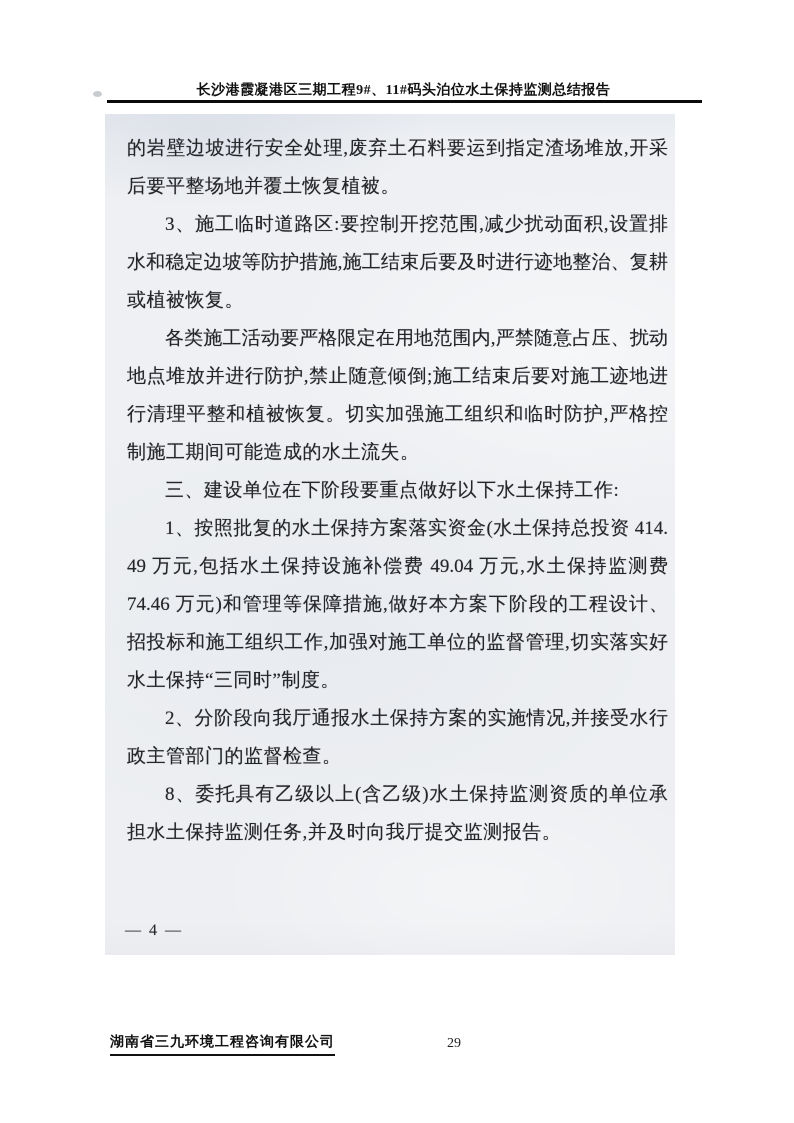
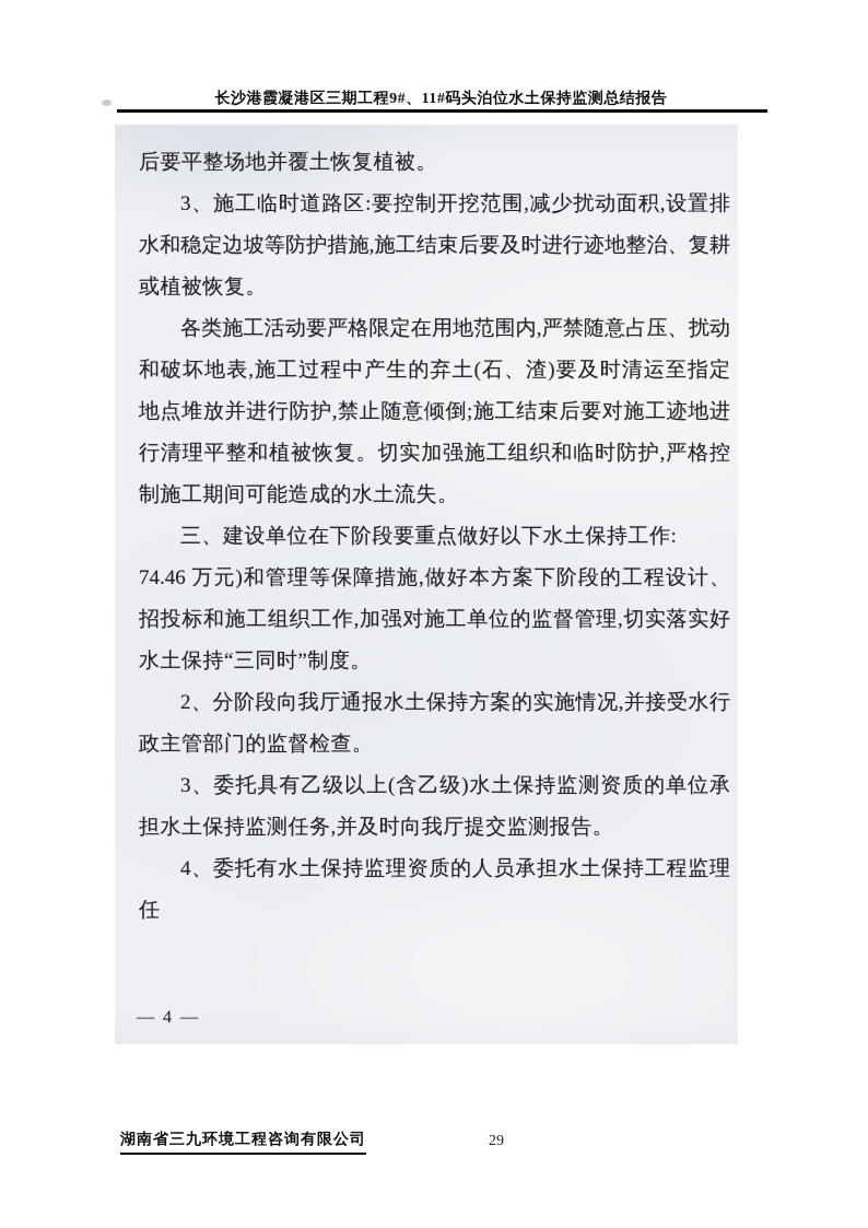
  长沙港霞凝港区三期工程9#、11#码头泊位水土保持监测总结报告
- 的岩壁边坡进行安全处理,废弃土石料要运到指定渣场堆放,开采
  后要平整场地并覆土恢复植被。
  3、施工临时道路区:要控制开挖范围,减少扰动面积,设置排
  水和稳定边坡等防护措施,施工结束后要及时进行迹地整治、复耕
  或植被恢复。
  各类施工活动要严格限定在用地范围内,严禁随意占压、扰动
+ 和破坏地表,施工过程中产生的弃土(石、渣)要及时清运至指定
  地点堆放并进行防护,禁止随意倾倒;施工结束后要对施工迹地进
  行清理平整和植被恢复。切实加强施工组织和临时防护,严格控
  制施工期间可能造成的水土流失。
  三、建设单位在下阶段要重点做好以下水土保持工作:
- 1、按照批复的水土保持方案落实资金(水土保持总投资 414.
- 49 万元,包括水土保持设施补偿费 49.04 万元,水土保持监测费
  74.46 万元)和管理等保障措施,做好本方案下阶段的工程设计、
  招投标和施工组织工作,加强对施工单位的监督管理,切实落实好
  水土保持“三同时”制度。
  2、分阶段向我厅通报水土保持方案的实施情况,并接受水行
  政主管部门的监督检查。
- 8、委托具有乙级以上(含乙级)水土保持监测资质的单位承
+ 3、委托具有乙级以上(含乙级)水土保持监测资质的单位承
  担水土保持监测任务,并及时向我厅提交监测报告。
+ 4、委托有水土保持监理资质的人员承担水土保持工程监理任
  — 4 —
  湖南省三九环境工程咨询有限公司
  29
